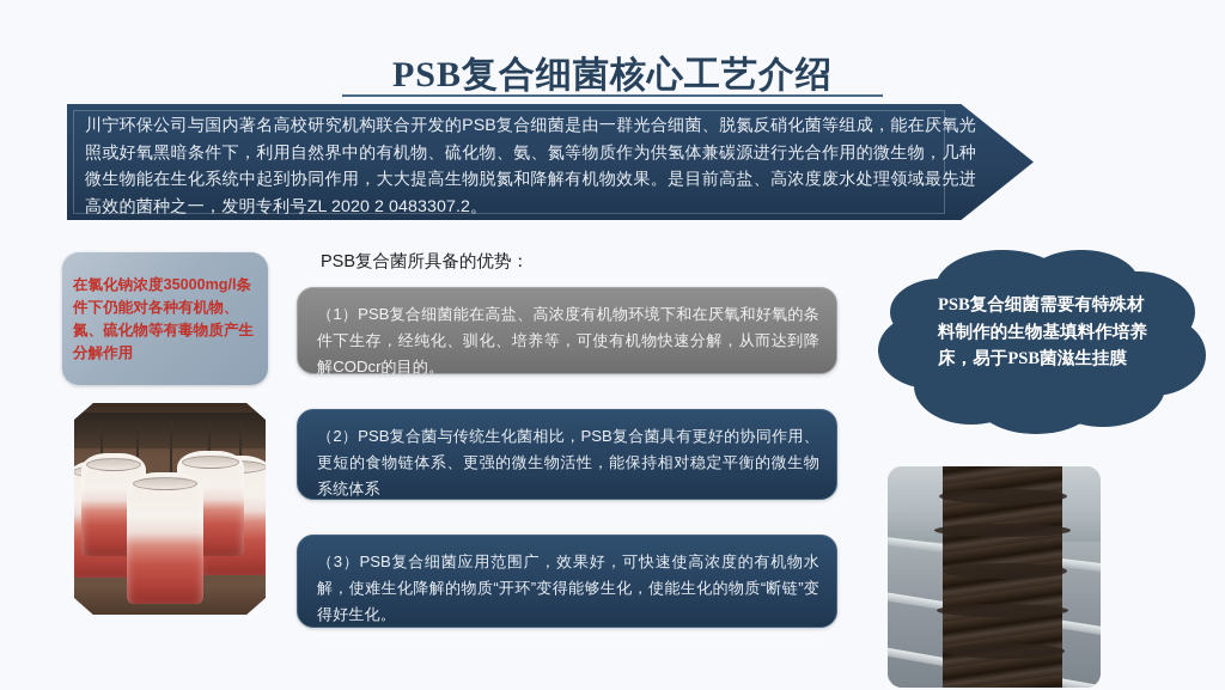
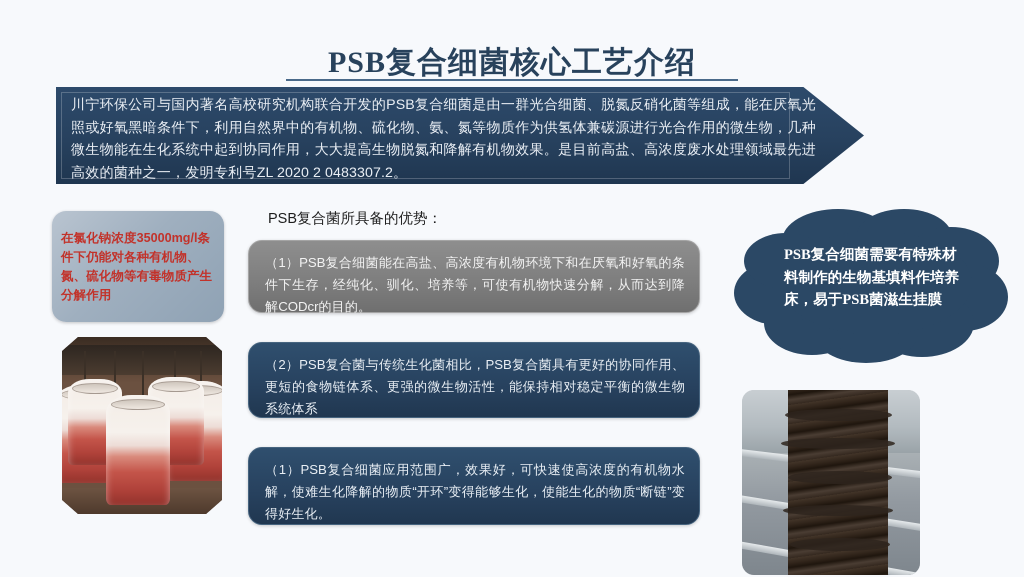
  PSB复合细菌核心工艺介绍
  川宁环保公司与国内著名高校研究机构联合开发的PSB复合细菌是由一群光合细菌、脱氮反硝化菌等组成，能在厌氧光照或好氧黑暗条件下，利用自然界中的有机物、硫化物、氨、氮等物质作为供氢体兼碳源进行光合作用的微生物，几种微生物能在生化系统中起到协同作用，大大提高生物脱氮和降解有机物效果。是目前高盐、高浓度废水处理领域最先进高效的菌种之一，发明专利号ZL 2020 2 0483307.2。
  在氯化钠浓度35000mg/l条件下仍能对各种有机物、氮、硫化物等有毒物质产生分解作用
  PSB复合菌所具备的优势：
  （1）PSB复合细菌能在高盐、高浓度有机物环境下和在厌氧和好氧的条件下生存，经纯化、驯化、培养等，可使有机物快速分解，从而达到降解CODcr的目的。
  （2）PSB复合菌与传统生化菌相比，PSB复合菌具有更好的协同作用、更短的食物链体系、更强的微生物活性，能保持相对稳定平衡的微生物系统体系
- （3）PSB复合细菌应用范围广，效果好，可快速使高浓度的有机物水解，使难生化降解的物质“开环”变得能够生化，使能生化的物质“断链”变得好生化。
+ （1）PSB复合细菌应用范围广，效果好，可快速使高浓度的有机物水解，使难生化降解的物质“开环”变得能够生化，使能生化的物质“断链”变得好生化。
  PSB复合细菌需要有特殊材料制作的生物基填料作培养床，易于PSB菌滋生挂膜
